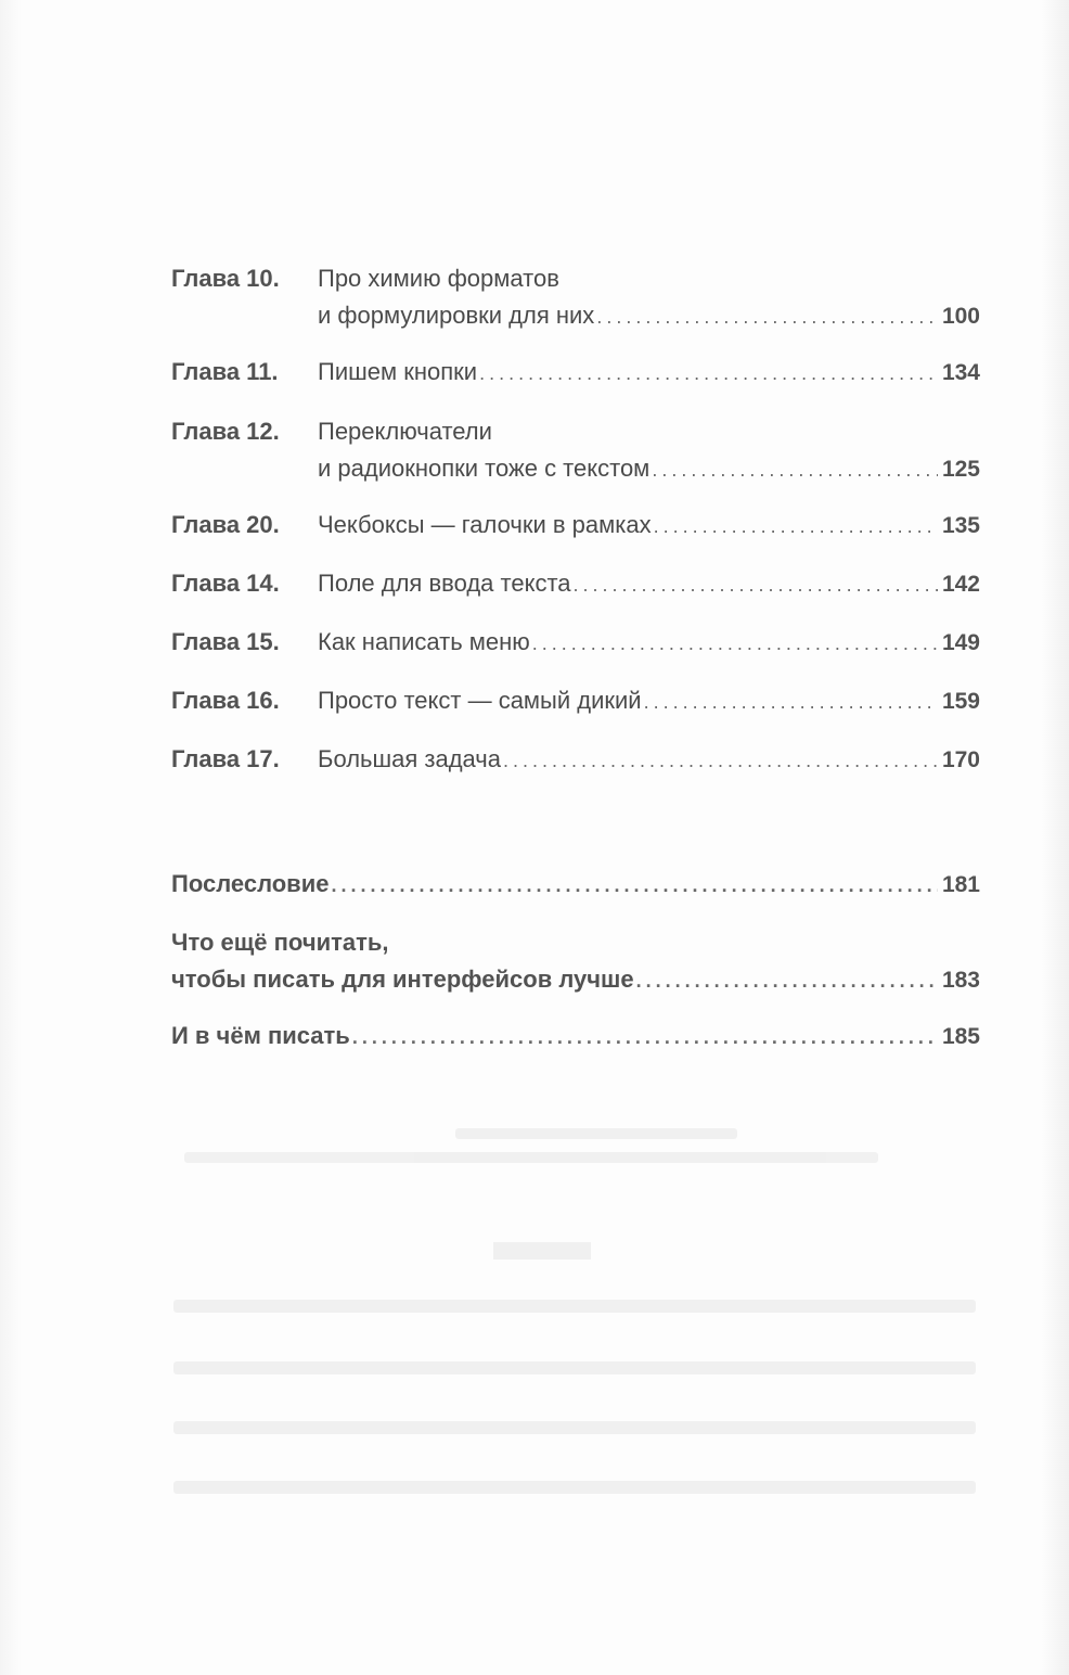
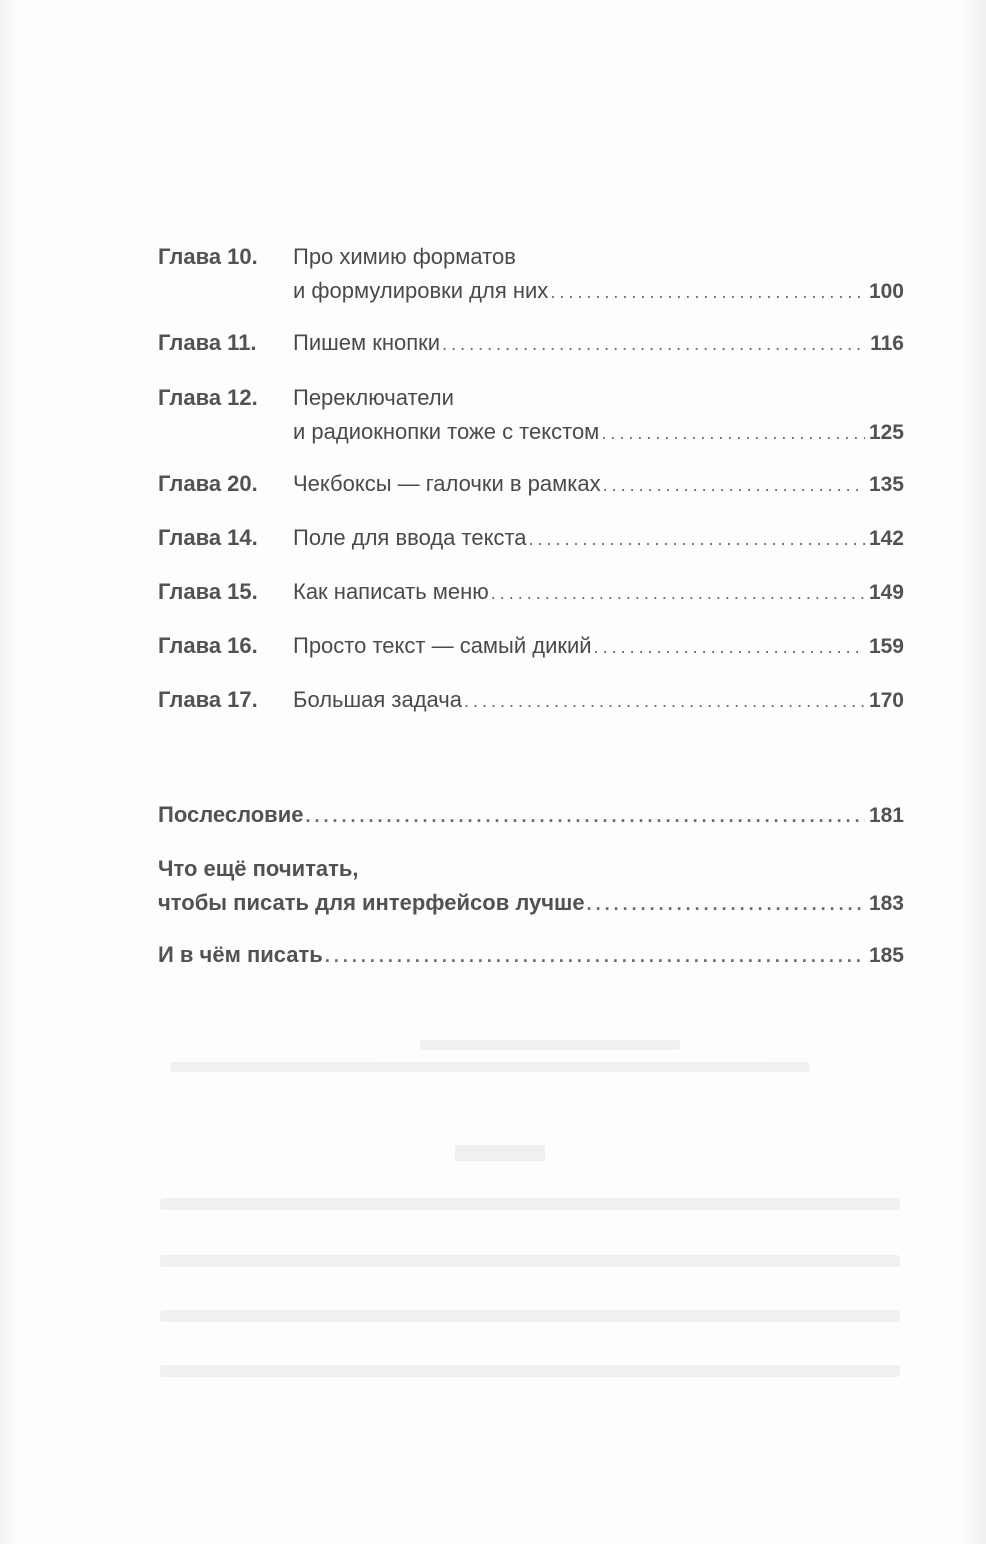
  Глава 10.
  Про химию форматов
  и формулировки для них
  100
  Глава 11.
  Пишем кнопки
- 134
+ 116
  Глава 12.
  Переключатели
  и радиокнопки тоже с текстом
  125
  Глава 20.
  Чекбоксы — галочки в рамках
  135
  Глава 14.
  Поле для ввода текста
  142
  Глава 15.
  Как написать меню
  149
  Глава 16.
  Просто текст — самый дикий
  159
  Глава 17.
  Большая задача
  170
  Послесловие
  181
  Что ещё почитать,
  чтобы писать для интерфейсов лучше
  183
  И в чём писать
  185
